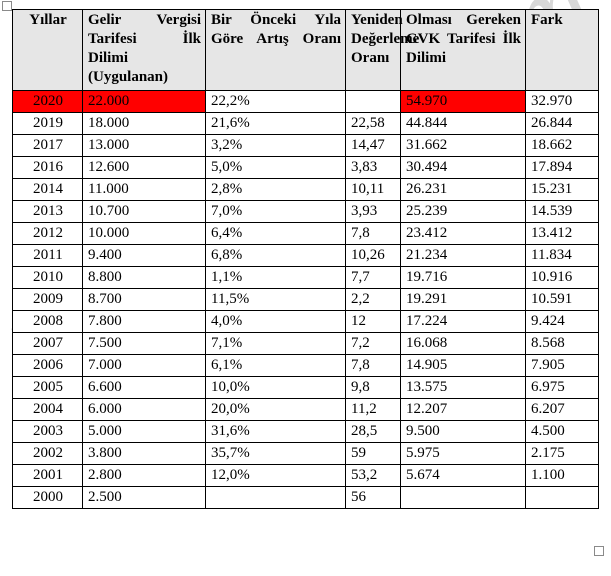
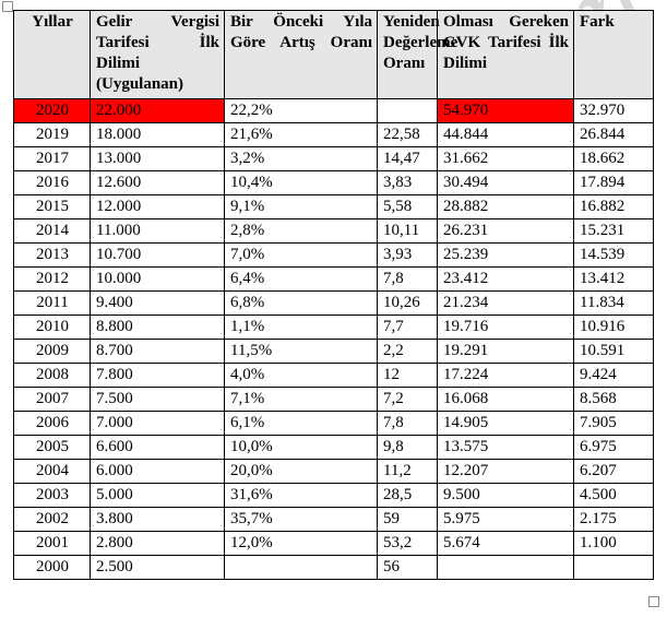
  Yıllar	Gelir Vergisi Tarifesi İlk Dilimi (Uygulanan)	Bir Önceki Yıla Göre Artış Oranı	Yeniden Değerle Oranı	Olması Gereken GVK Tarifesi İlk Dilimi	Fark
  2020	22.000	22,2%		54.970	32.970
  2019	18.000	21,6%	22,58	44.844	26.844
  2017	13.000	3,2%	14,47	31.662	18.662
- 2016	12.600	5,0%	3,83	30.494	17.894
+ 2016	12.600	10,4%	3,83	30.494	17.894
+ 2015	12.000	9,1%	5,58	28.882	16.882
  2014	11.000	2,8%	10,11	26.231	15.231
  2013	10.700	7,0%	3,93	25.239	14.539
  2012	10.000	6,4%	7,8	23.412	13.412
  2011	9.400	6,8%	10,26	21.234	11.834
  2010	8.800	1,1%	7,7	19.716	10.916
  2009	8.700	11,5%	2,2	19.291	10.591
  2008	7.800	4,0%	12	17.224	9.424
  2007	7.500	7,1%	7,2	16.068	8.568
  2006	7.000	6,1%	7,8	14.905	7.905
  2005	6.600	10,0%	9,8	13.575	6.975
  2004	6.000	20,0%	11,2	12.207	6.207
  2003	5.000	31,6%	28,5	9.500	4.500
  2002	3.800	35,7%	59	5.975	2.175
  2001	2.800	12,0%	53,2	5.674	1.100
  2000	2.500		56
